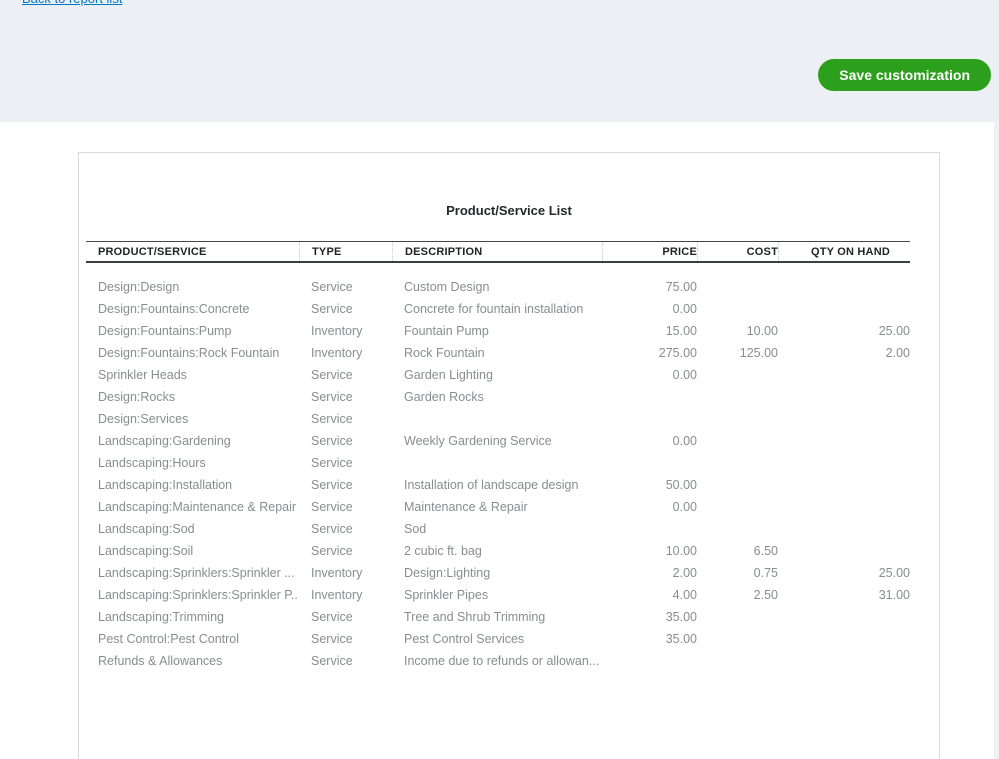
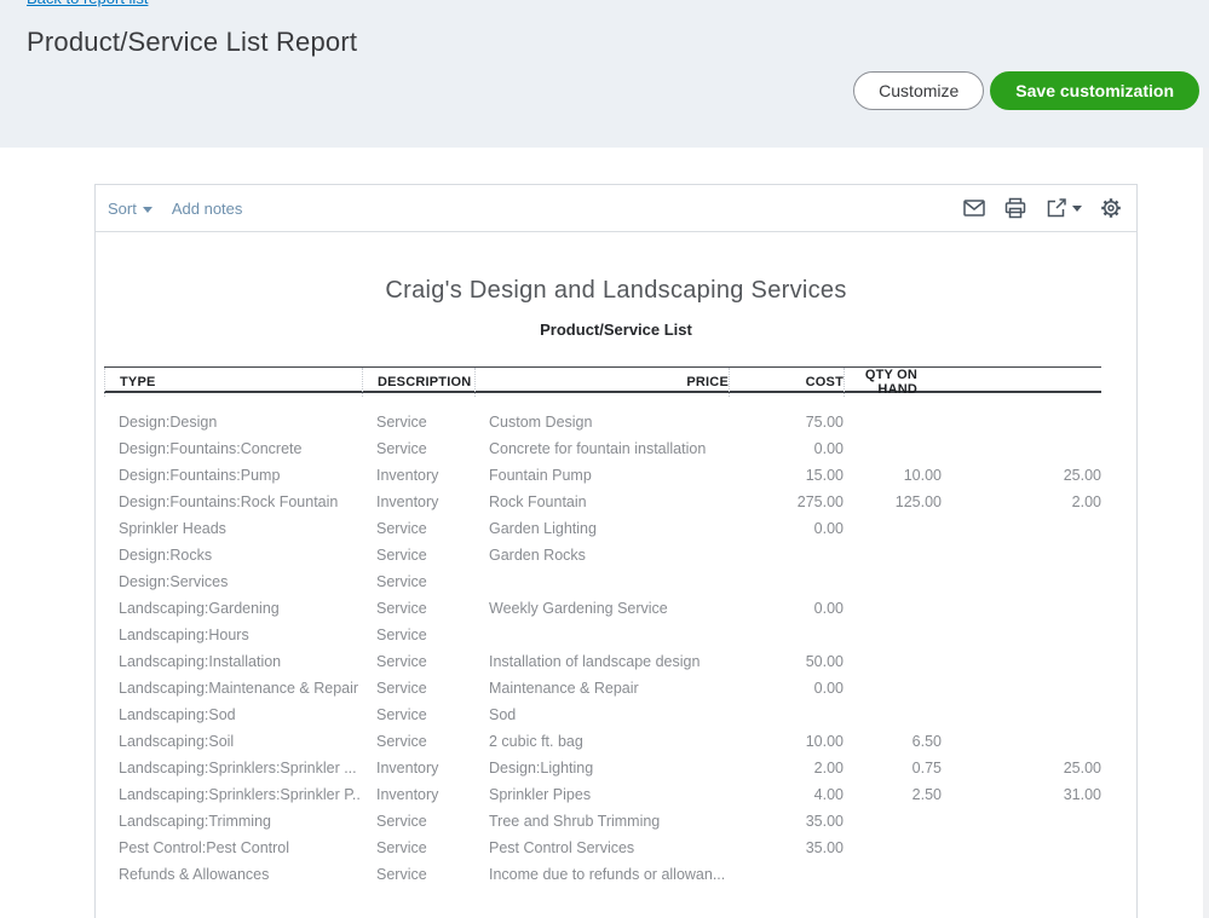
+ Product/Service List Report
+ Customize
  Save customization
+ Sort
+ Add notes
+ Craig's Design and Landscaping Services
  Product/Service List
- PRODUCT/SERVICE
  TYPE
  DESCRIPTION
  PRICE
  COST
  QTY ON HAND
  Design:Design
  Service
  Custom Design
  75.00
  Design:Fountains:Concrete
  Service
  Concrete for fountain installation
  0.00
  Design:Fountains:Pump
  Inventory
  Fountain Pump
  15.00
  10.00
  25.00
  Design:Fountains:Rock Fountain
  Inventory
  Rock Fountain
  275.00
  125.00
  2.00
  Sprinkler Heads
  Service
  Garden Lighting
  0.00
  Design:Rocks
  Service
  Garden Rocks
  Design:Services
  Service
  Landscaping:Gardening
  Service
  Weekly Gardening Service
  0.00
  Landscaping:Hours
  Service
  Landscaping:Installation
  Service
  Installation of landscape design
  50.00
  Landscaping:Maintenance & Repair
  Service
  Maintenance & Repair
  0.00
  Landscaping:Sod
  Service
  Sod
  Landscaping:Soil
  Service
  2 cubic ft. bag
  10.00
  6.50
  Landscaping:Sprinklers:Sprinkler ...
  Inventory
  Design:Lighting
  2.00
  0.75
  25.00
  Landscaping:Sprinklers:Sprinkler P..
  Inventory
  Sprinkler Pipes
  4.00
  2.50
  31.00
  Landscaping:Trimming
  Service
  Tree and Shrub Trimming
  35.00
  Pest Control:Pest Control
  Service
  Pest Control Services
  35.00
  Refunds & Allowances
  Service
  Income due to refunds or allowan...
